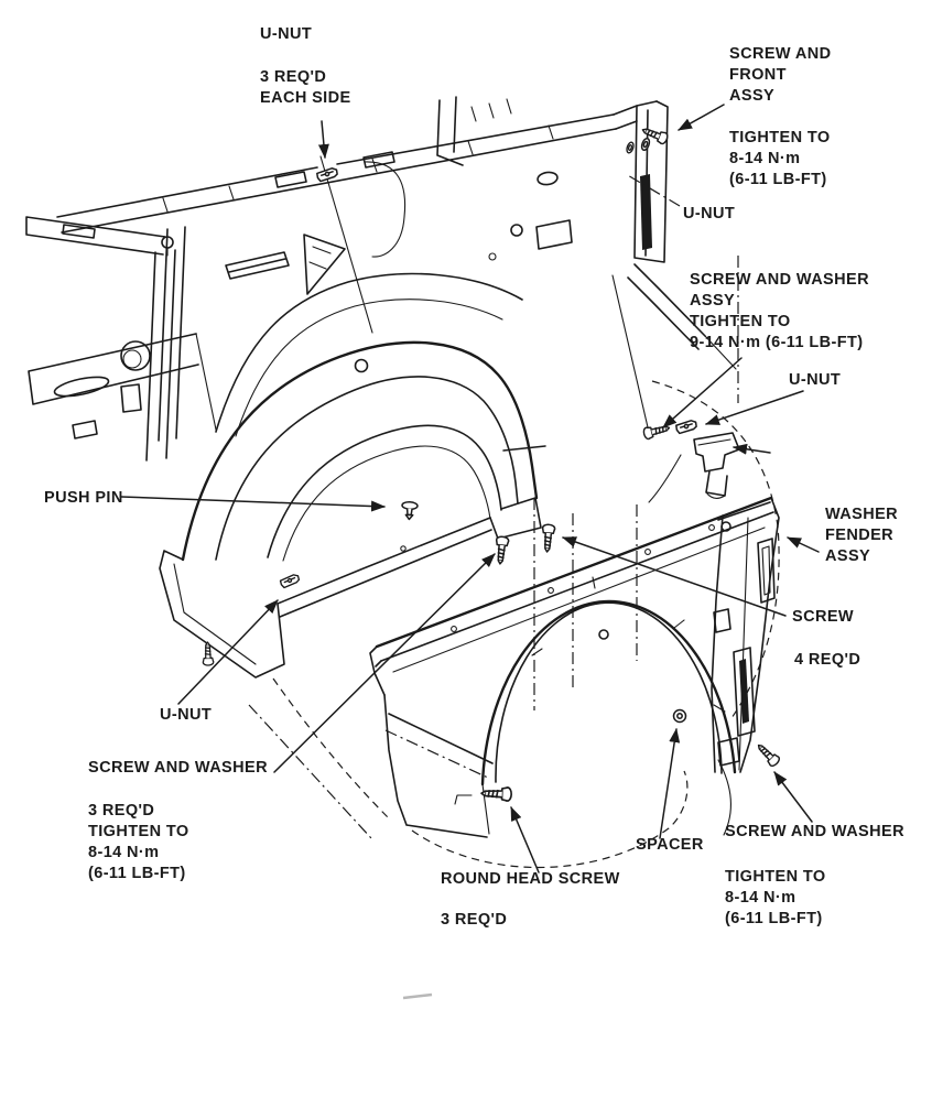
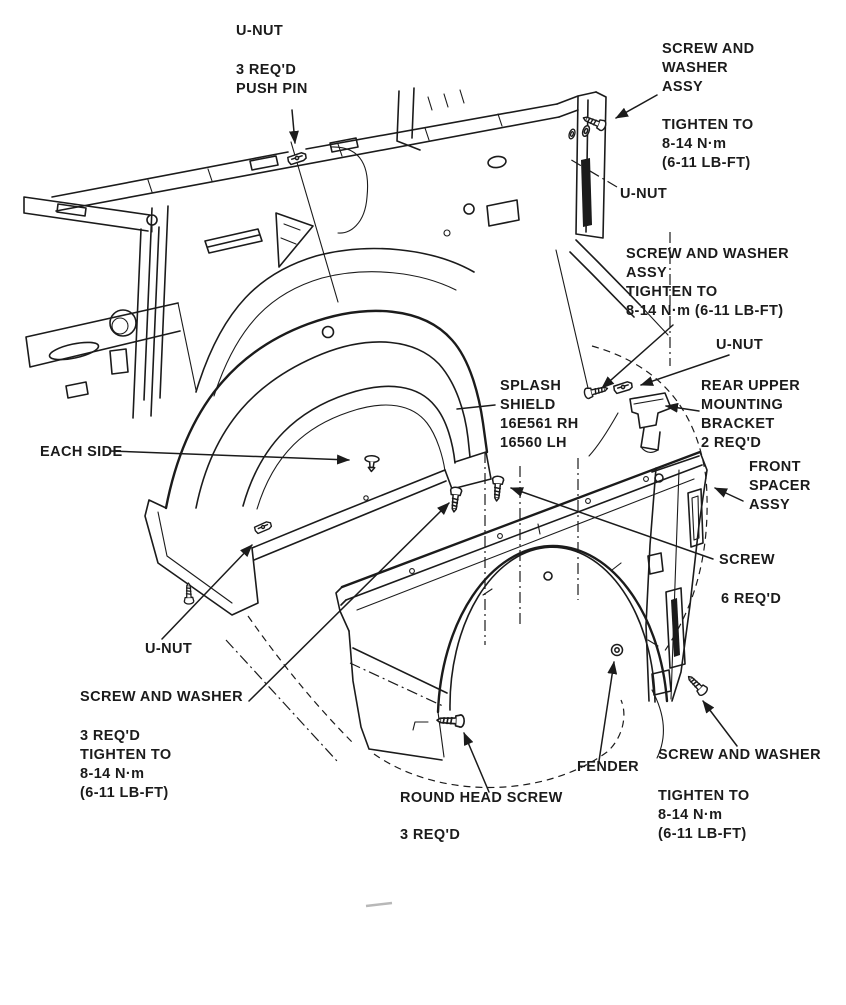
  U-NUT
  3 REQ'D
- EACH SIDE
+ PUSH PIN
  SCREW AND
- FRONT
+ WASHER
  ASSY
  TIGHTEN TO
  8-14 N·m
  (6-11 LB-FT)
  U-NUT
  SCREW AND WASHER
  ASSY
  TIGHTEN TO
- 9-14 N·m (6-11 LB-FT)
+ 8-14 N·m (6-11 LB-FT)
  U-NUT
+ SPLASH
+ SHIELD
+ 16E561 RH
+ 16560 LH
+ REAR UPPER
+ MOUNTING
+ BRACKET
+ 2 REQ'D
- WASHER
+ FRONT
- FENDER
+ SPACER
  ASSY
- PUSH PIN
+ EACH SIDE
  SCREW
- 4 REQ'D
+ 6 REQ'D
  U-NUT
  SCREW AND WASHER
  3 REQ'D
  TIGHTEN TO
  8-14 N·m
  (6-11 LB-FT)
  ROUND HEAD SCREW
  3 REQ'D
- SPACER
+ FENDER
  SCREW AND WASHER
  TIGHTEN TO
  8-14 N·m
  (6-11 LB-FT)
